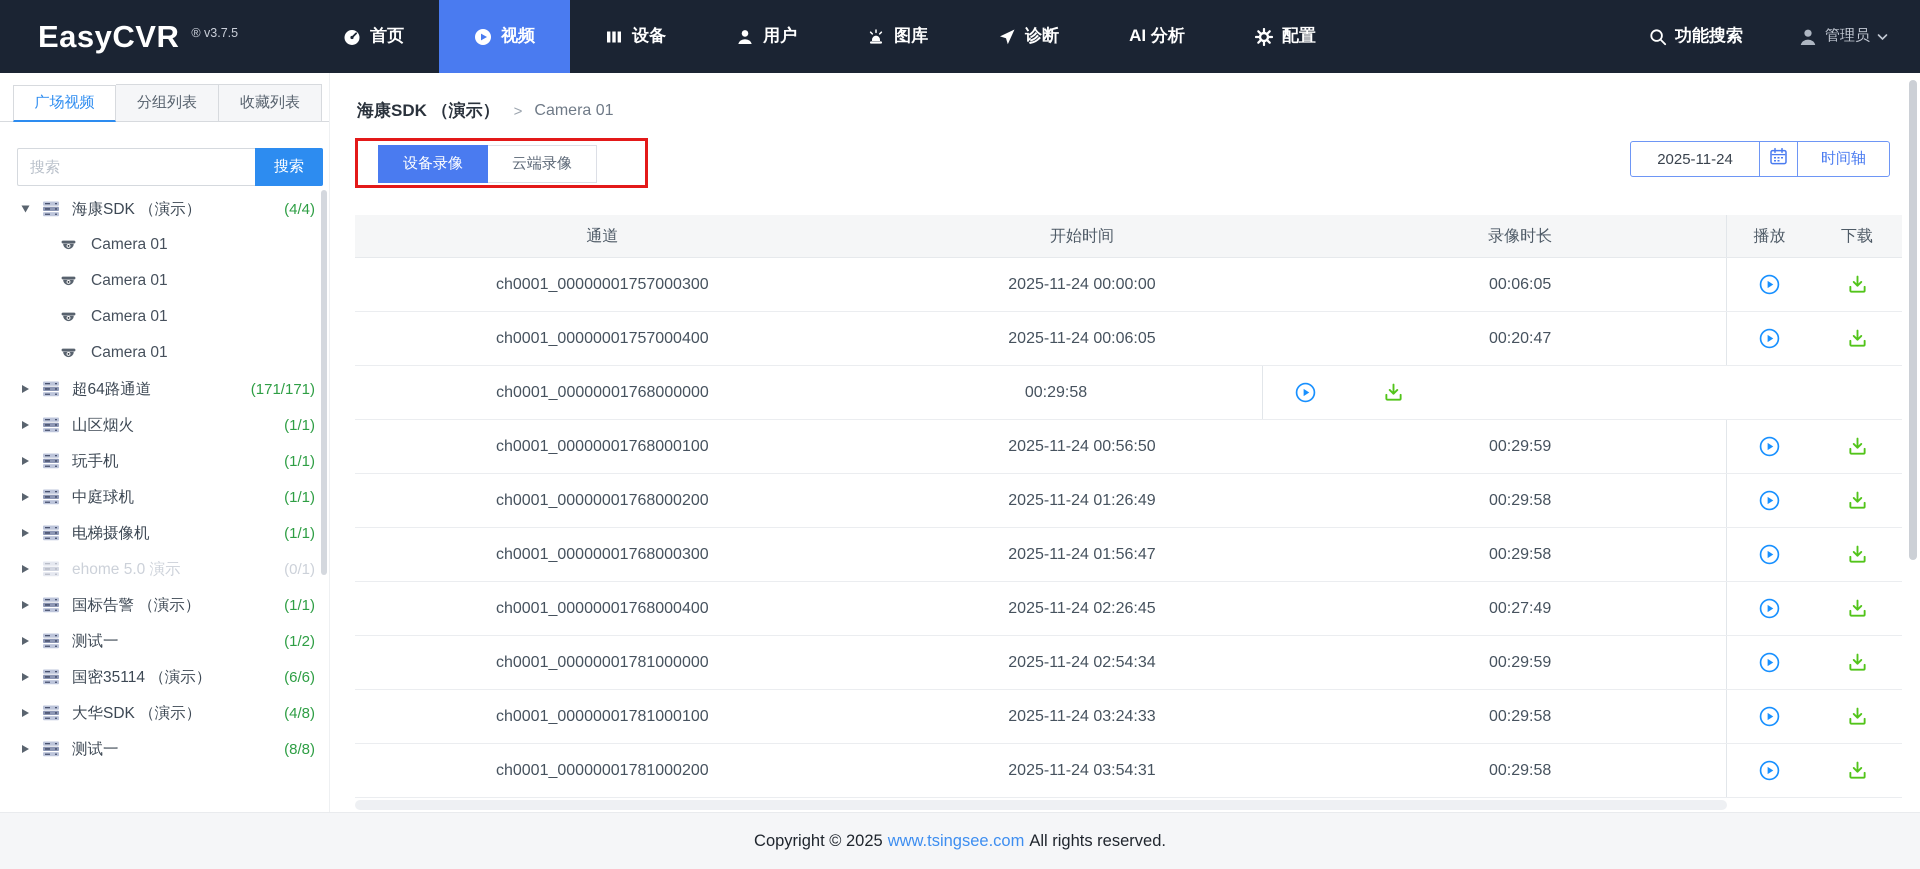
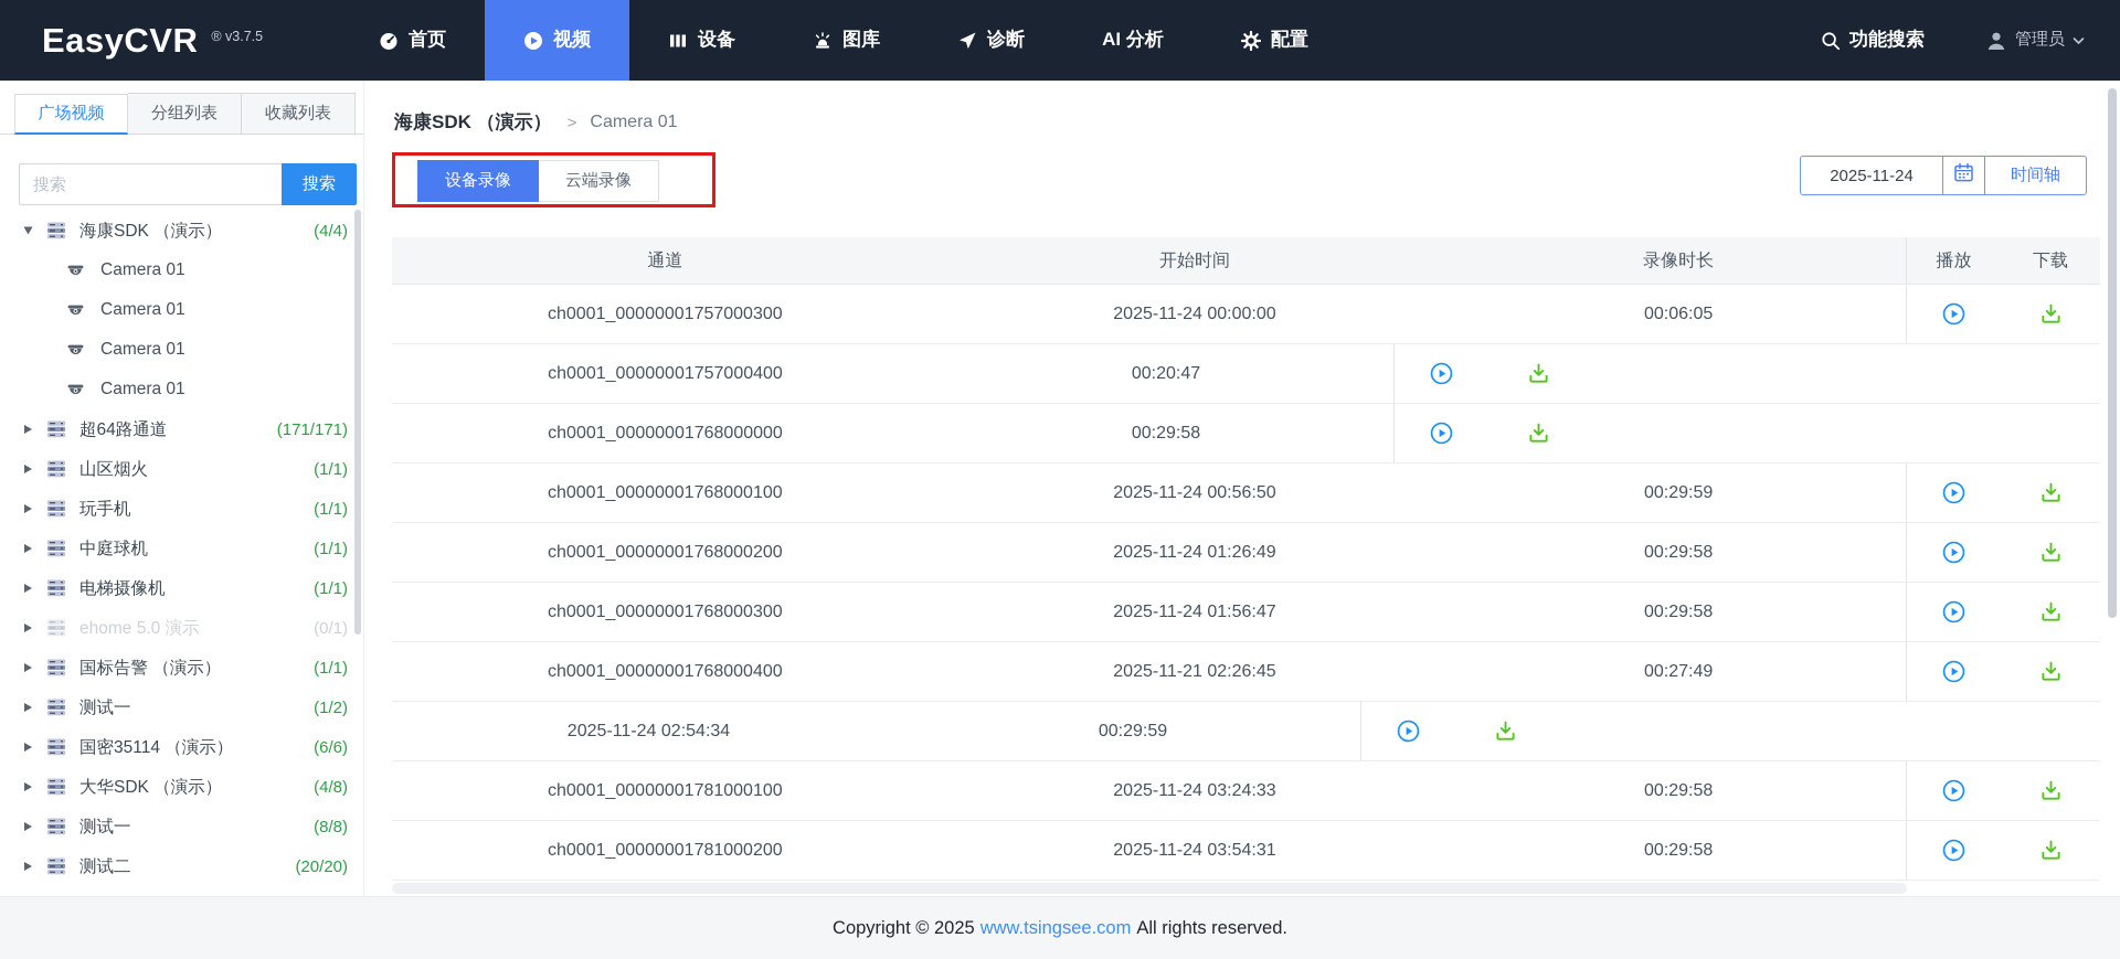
  EasyCVR
  ® v3.7.5
  首页
  视频
  设备
- 用户
  图库
  诊断
  AI 分析
  配置
  功能搜索
  管理员
  广场视频
  分组列表
  收藏列表
  搜索
  搜索
  海康SDK （演示）
  (4/4)
  Camera 01
  Camera 01
  Camera 01
  Camera 01
  超64路通道
  (171/171)
  山区烟火
  (1/1)
  玩手机
  (1/1)
  中庭球机
  (1/1)
  电梯摄像机
  (1/1)
  ehome 5.0 演示
  (0/1)
  国标告警 （演示）
  (1/1)
  测试一
  (1/2)
  国密35114 （演示）
  (6/6)
  大华SDK （演示）
  (4/8)
  测试一
  (8/8)
+ 测试二
+ (20/20)
  海康SDK （演示）
  >
  Camera 01
  设备录像
  云端录像
  2025-11-24
  时间轴
  通道
  开始时间
  录像时长
  播放
  下载
  ch0001_00000001757000300
  2025-11-24 00:00:00
  00:06:05
  ch0001_00000001757000400
- 2025-11-24 00:06:05
  00:20:47
  ch0001_00000001768000000
  00:29:58
  ch0001_00000001768000100
  2025-11-24 00:56:50
  00:29:59
  ch0001_00000001768000200
  2025-11-24 01:26:49
  00:29:58
  ch0001_00000001768000300
  2025-11-24 01:56:47
  00:29:58
  ch0001_00000001768000400
- 2025-11-24 02:26:45
+ 2025-11-21 02:26:45
  00:27:49
- ch0001_00000001781000000
  2025-11-24 02:54:34
  00:29:59
  ch0001_00000001781000100
  2025-11-24 03:24:33
  00:29:58
  ch0001_00000001781000200
  2025-11-24 03:54:31
  00:29:58
  Copyright © 2025
  www.tsingsee.com
  All rights reserved.
